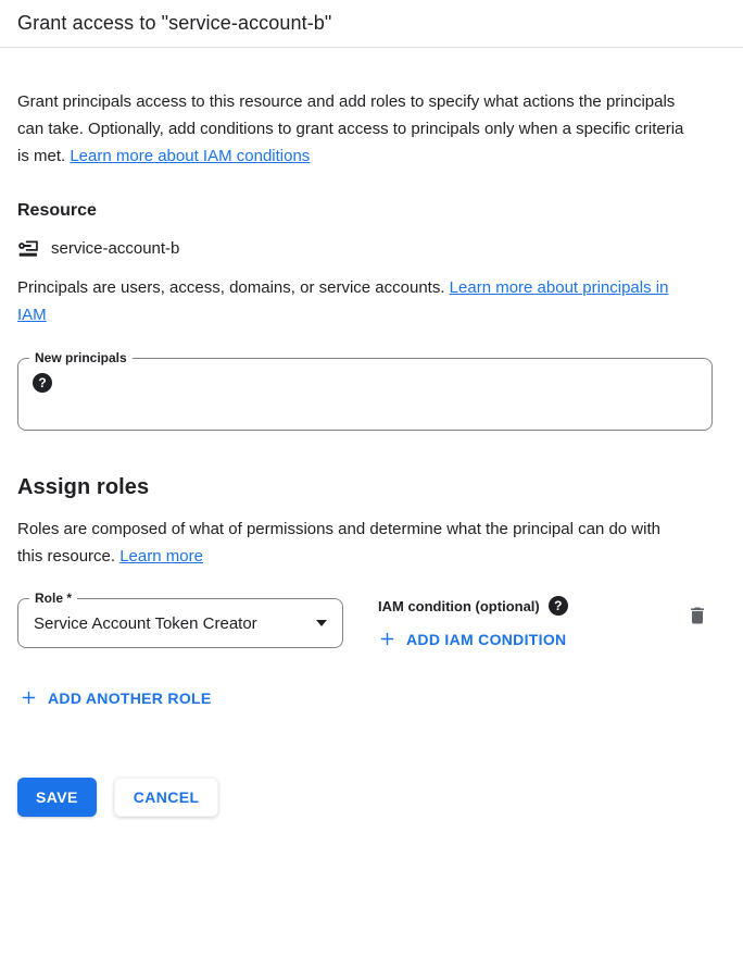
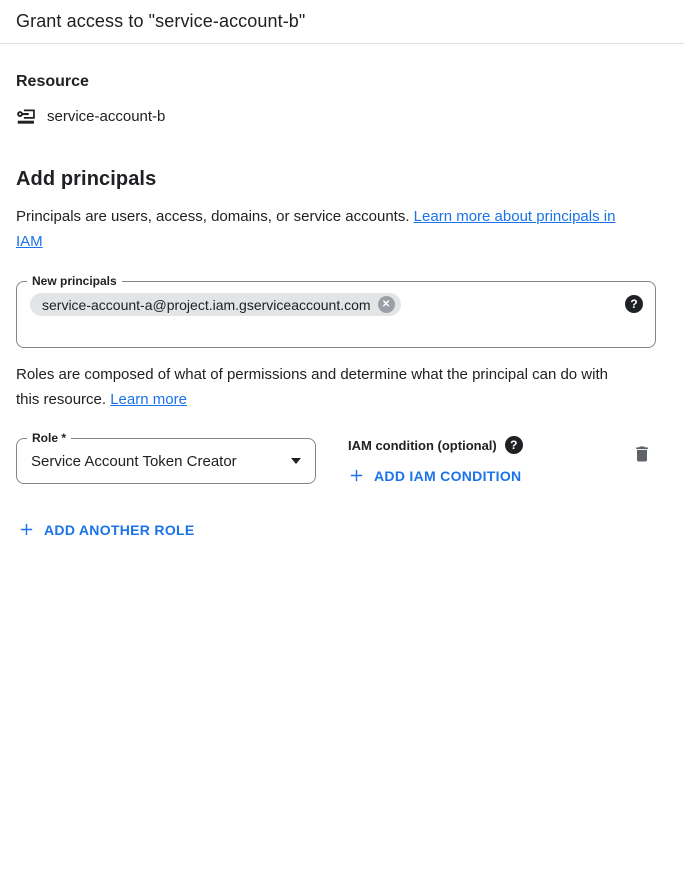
  Grant access to "service-account-b"
- Grant principals access to this resource and add roles to specify what actions the principals can take. Optionally, add conditions to grant access to principals only when a specific criteria is met. Learn more about IAM conditions
  Resource
  service-account-b
+ Add principals
  Principals are users, access, domains, or service accounts. Learn more about principals in IAM
  New principals
+ service-account-a@project.iam.gserviceaccount.com
+ ✕
  ?
- Assign roles
  Roles are composed of what of permissions and determine what the principal can do with this resource. Learn more
  Role *
  Service Account Token Creator
  IAM condition (optional)
  ?
  ADD IAM CONDITION
  ADD ANOTHER ROLE
- SAVE
- CANCEL
